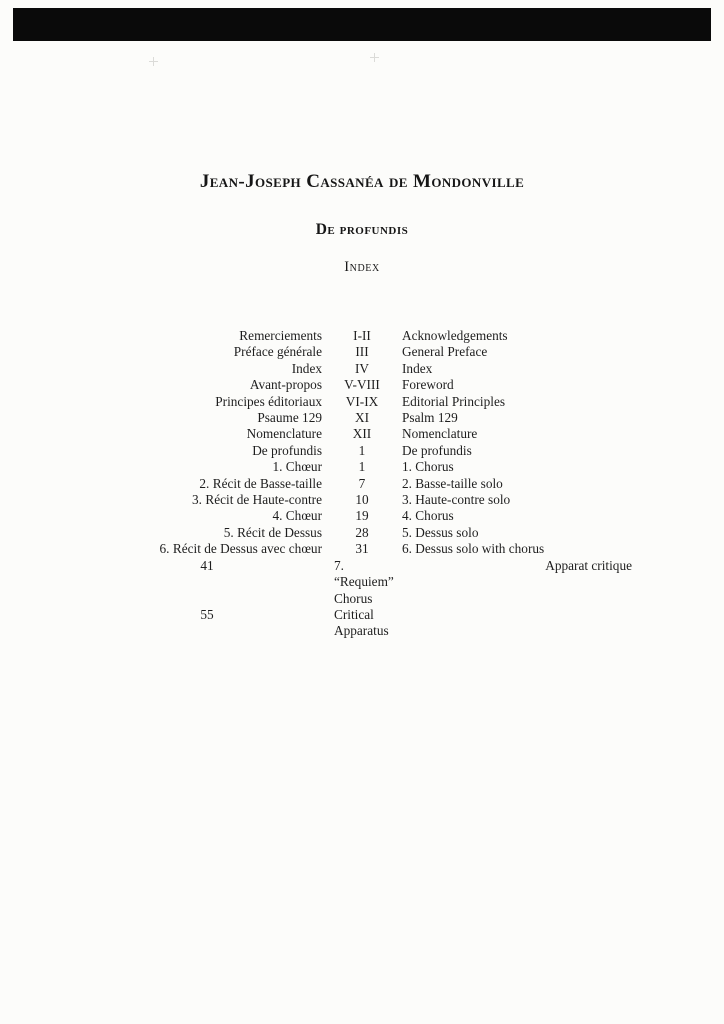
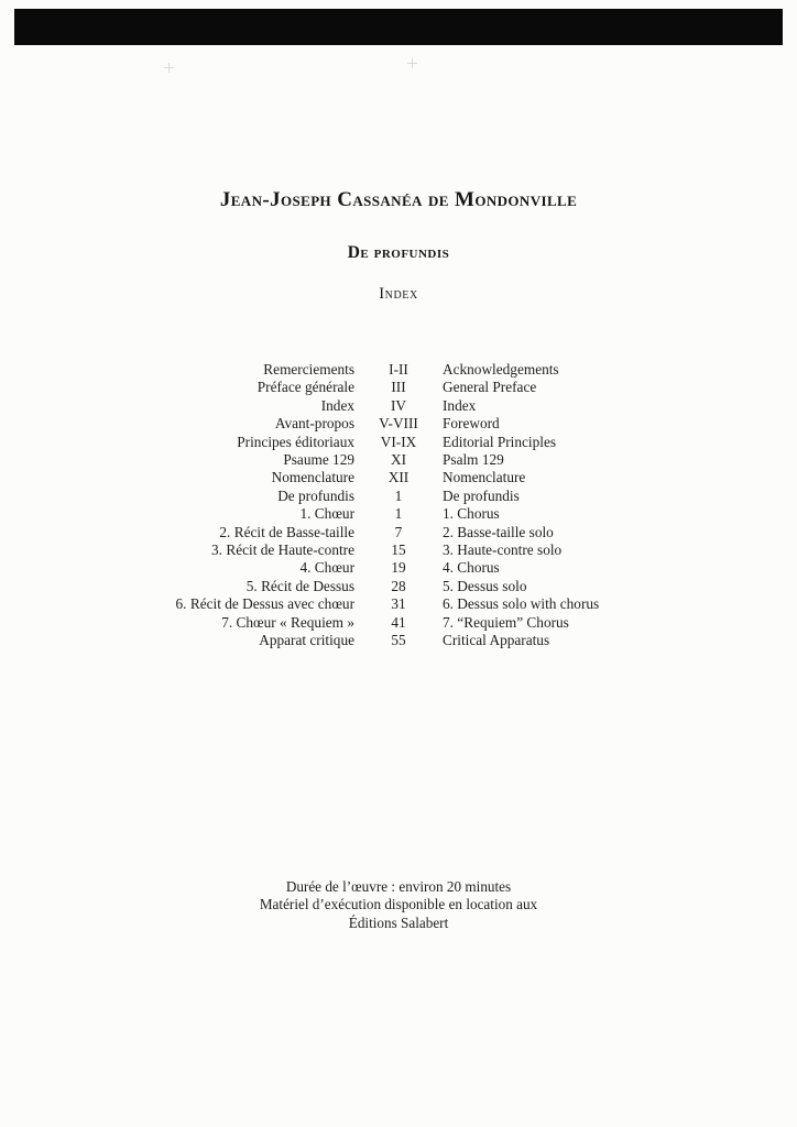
  Jean-Joseph Cassanéa de Mondonville
  De profundis
  Index
  Remerciements
  I-II
  Acknowledgements
  Préface générale
  III
  General Preface
  Index
  IV
  Index
  Avant-propos
  V-VIII
  Foreword
  Principes éditoriaux
  VI-IX
  Editorial Principles
  Psaume 129
  XI
  Psalm 129
  Nomenclature
  XII
  Nomenclature
  De profundis
  1
  De profundis
  1. Chœur
  1
  1. Chorus
  2. Récit de Basse-taille
  7
  2. Basse-taille solo
  3. Récit de Haute-contre
- 10
+ 15
  3. Haute-contre solo
  4. Chœur
  19
  4. Chorus
  5. Récit de Dessus
  28
  5. Dessus solo
  6. Récit de Dessus avec chœur
  31
  6. Dessus solo with chorus
+ 7. Chœur « Requiem »
  41
  7. “Requiem” Chorus
  Apparat critique
  55
  Critical Apparatus
+ Durée de l’œuvre : environ 20 minutes
+ Matériel d’exécution disponible en location aux
+ Éditions Salabert
